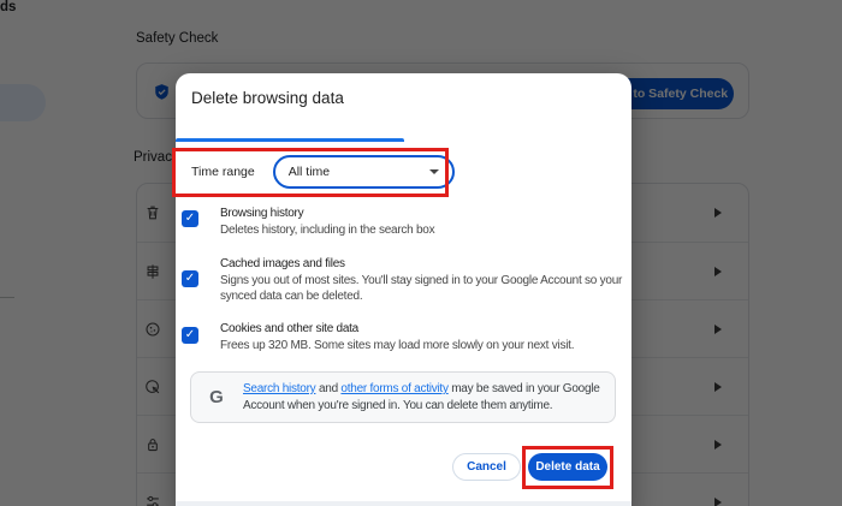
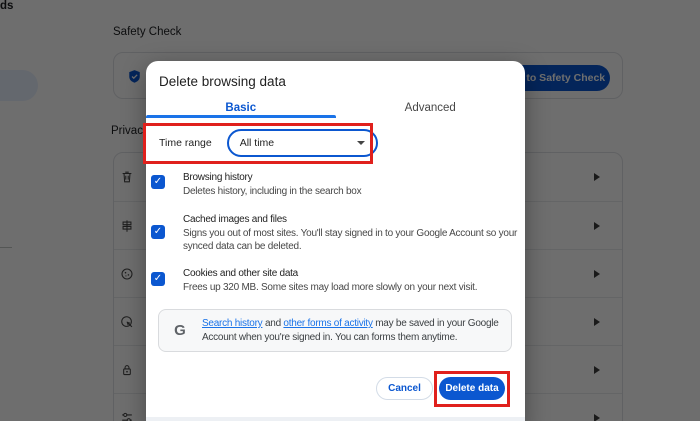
  ds
  Safety Check
  to Safety Check
  Delete browsing data
+ Basic
+ Advanced
  Time range
  All time
  Browsing history
  Deletes history, including in the search box
  Cached images and files
  Signs you out of most sites. You'll stay signed in to your Google Account so your synced data can be deleted.
  Cookies and other site data
  Frees up 320 MB. Some sites may load more slowly on your next visit.
  G
- Search history and other forms of activity may be saved in your Google Account when you're signed in. You can delete them anytime.
+ Search history and other forms of activity may be saved in your Google Account when you're signed in. You can forms them anytime.
  Cancel
  Delete data
